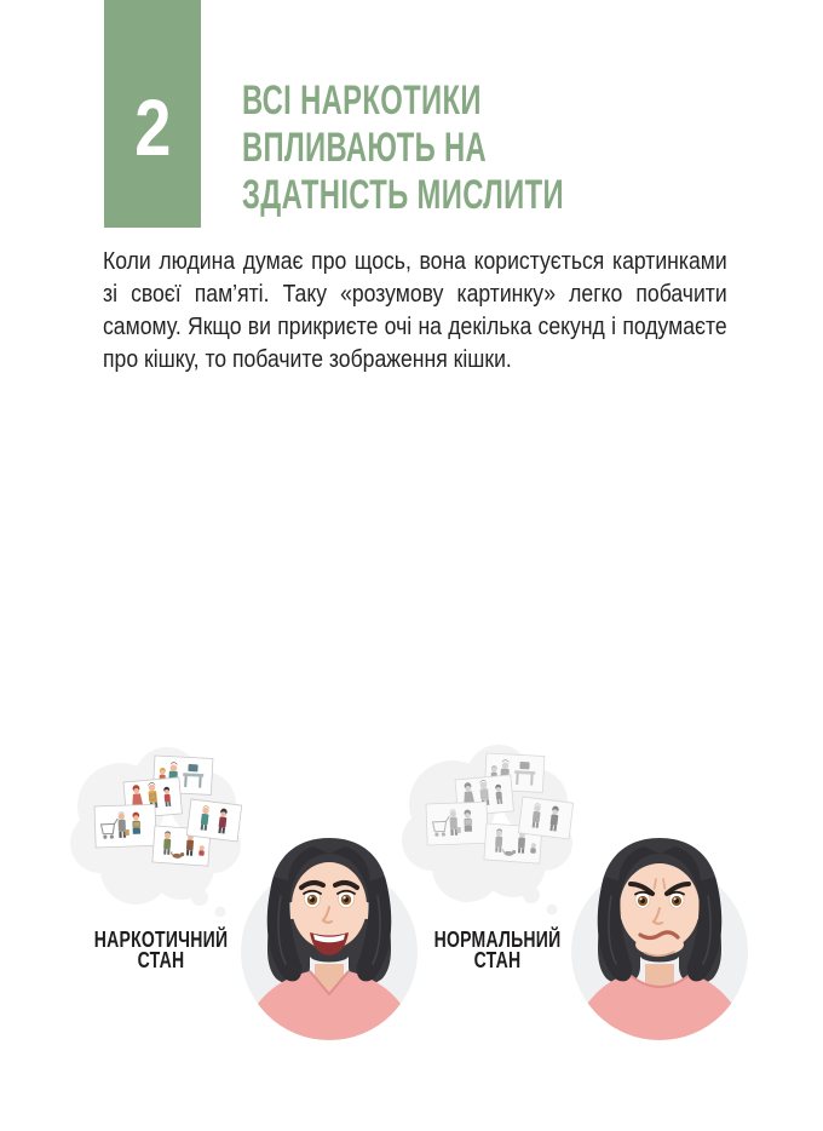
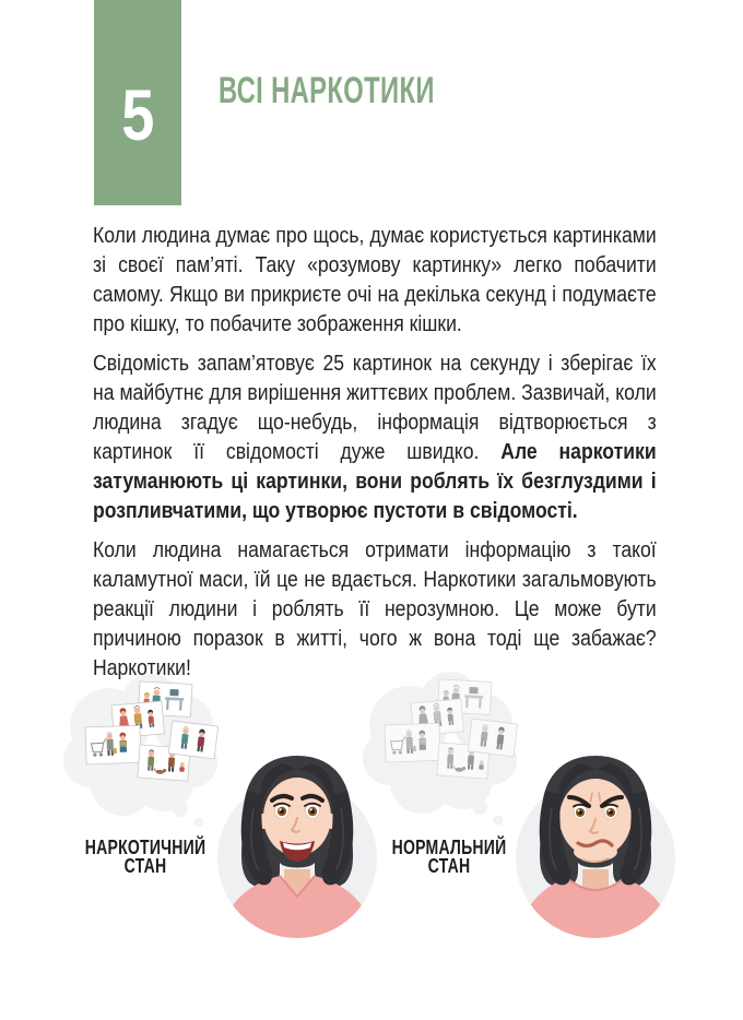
- 2
+ 5
  ВСІ НАРКОТИКИ
- ВПЛИВАЮТЬ НА
- ЗДАТНІСТЬ МИСЛИТИ
- Коли людина думає про щось, вона користується картинками зі своєї пам’яті. Таку «розумову картинку» легко побачити самому. Якщо ви прикриєте очі на декілька секунд і подумаєте про кішку, то побачите зображення кішки.
+ Коли людина думає про щось, думає користується картинками зі своєї пам’яті. Таку «розумову картинку» легко побачити самому. Якщо ви прикриєте очі на декілька секунд і подумаєте про кішку, то побачите зображення кішки.
+ Свідомість запам’ятовує 25 картинок на секунду і зберігає їх на майбутнє для вирішення життєвих проблем. Зазвичай, коли людина згадує що-небудь, інформація відтворюється з картинок її свідомості дуже швидко. Але наркотики затуманюють ці картинки, вони роблять їх безглуздими і розпливчатими, що утворює пустоти в свідомості.
+ Коли людина намагається отримати інформацію з такої каламутної маси, їй це не вдається. Наркотики загальмовують реакції людини і роблять її нерозумною. Це може бути причиною поразок в житті, чого ж вона тоді ще забажає? Наркотики!
  НАРКОТИЧНИЙ
  СТАН
  НОРМАЛЬНИЙ
  СТАН
